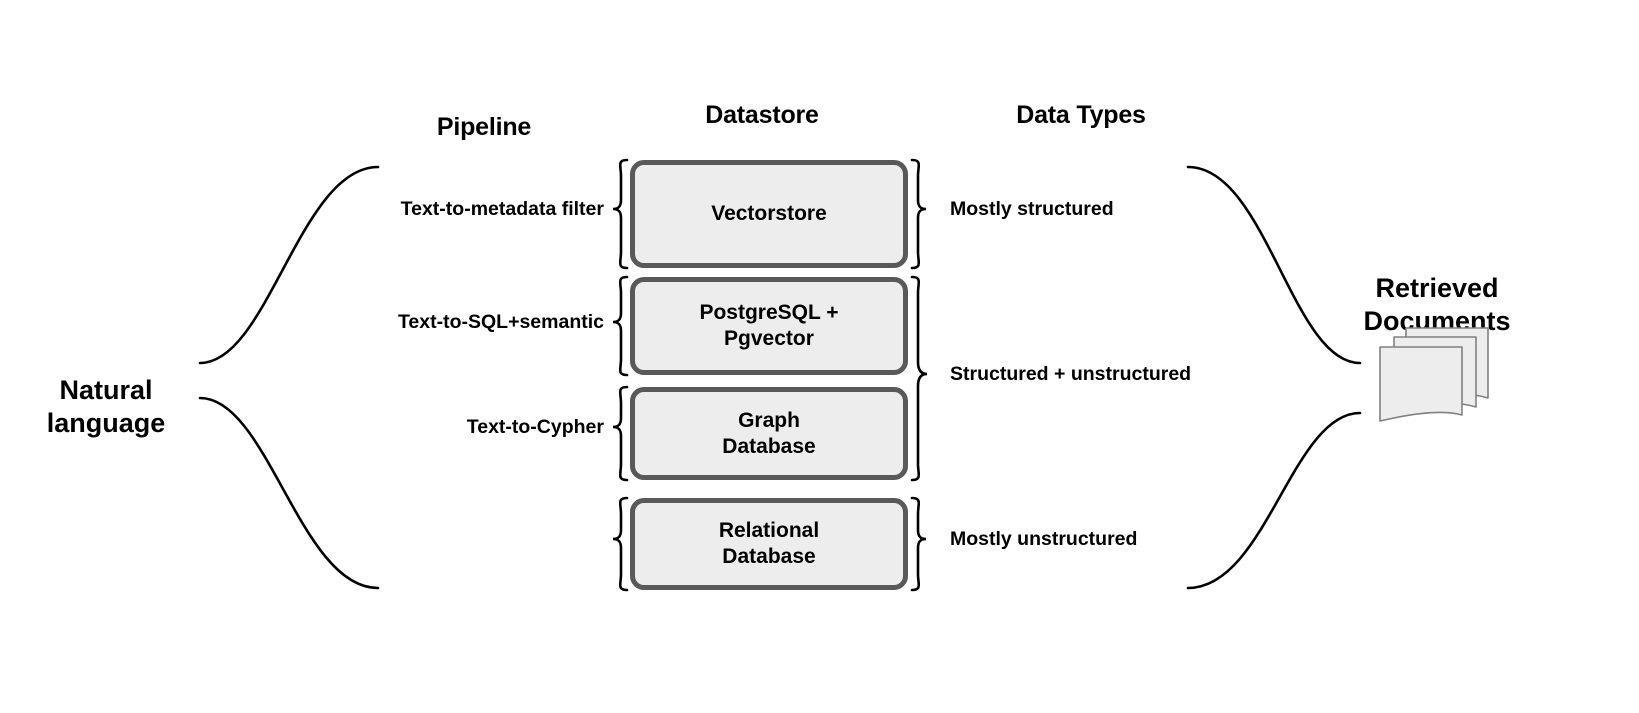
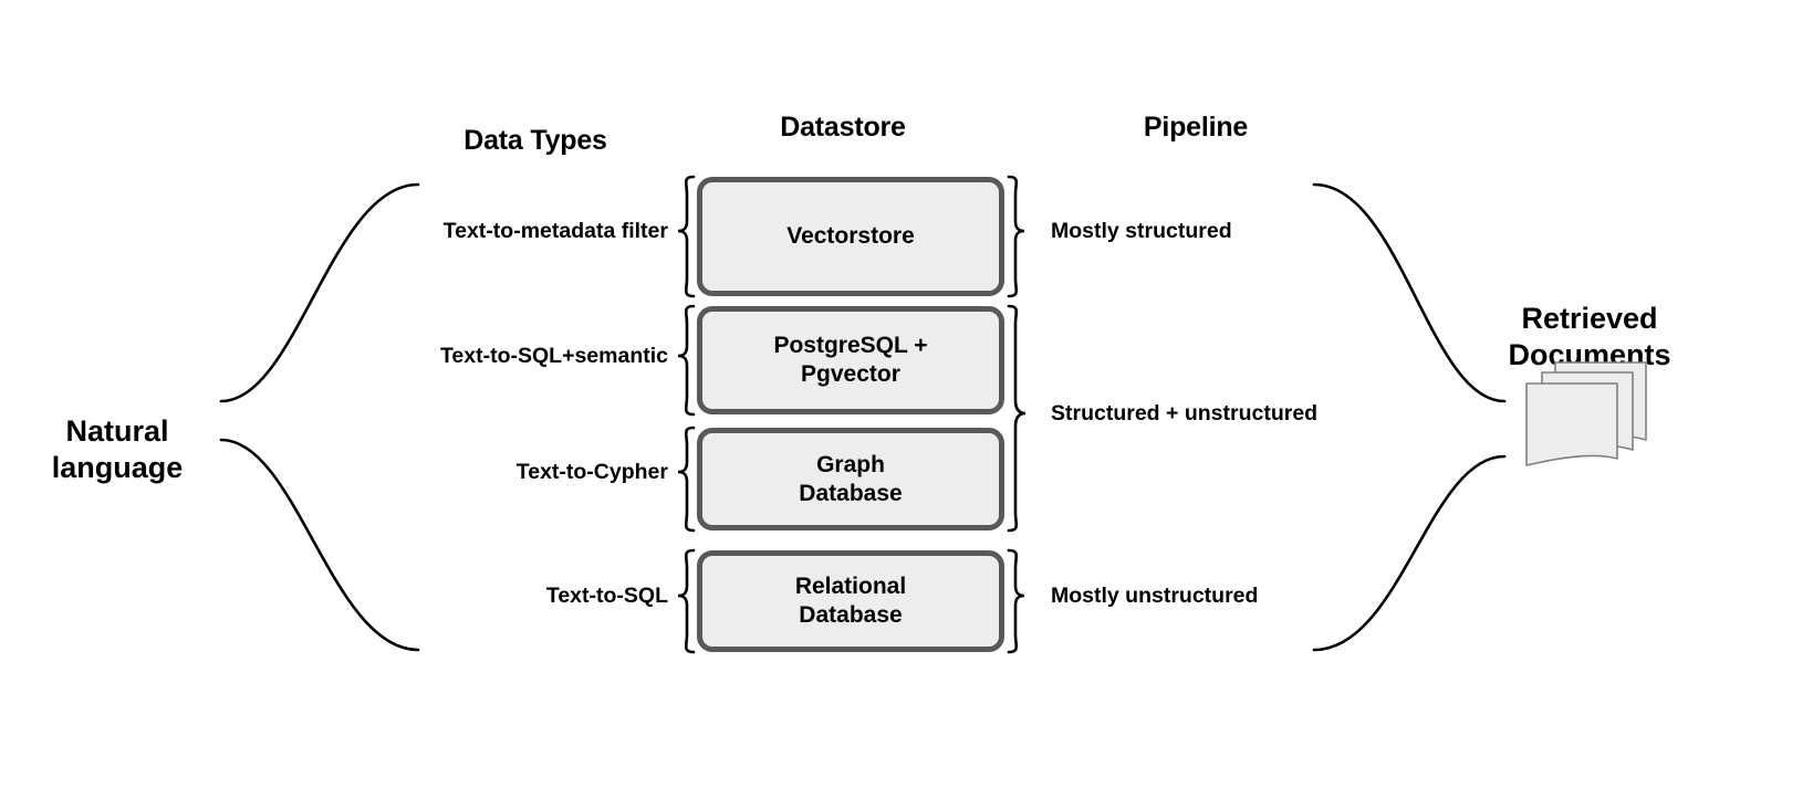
- Pipeline
+ Data Types
  Datastore
- Data Types
+ Pipeline
  Natural
  language
  Text-to-metadata filter
  Text-to-SQL+semantic
  Text-to-Cypher
+ Text-to-SQL
  Vectorstore
  PostgreSQL +
  Pgvector
  Graph
  Database
  Relational
  Database
  Mostly structured
  Structured + unstructured
  Mostly unstructured
  Retrieved
  Documents
